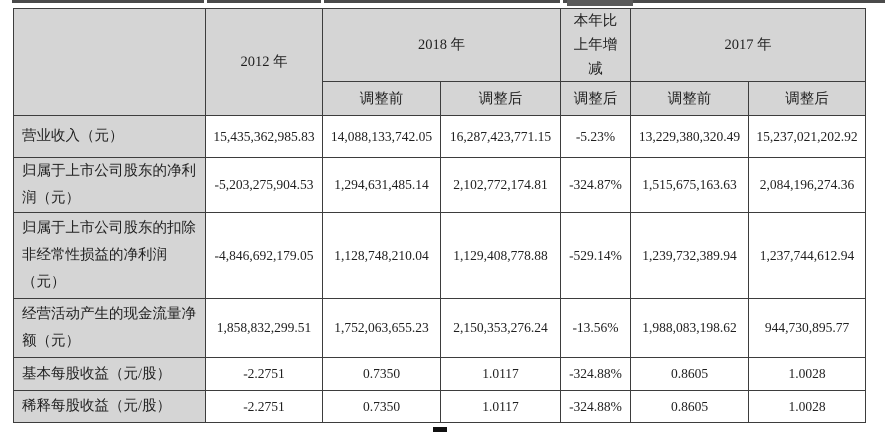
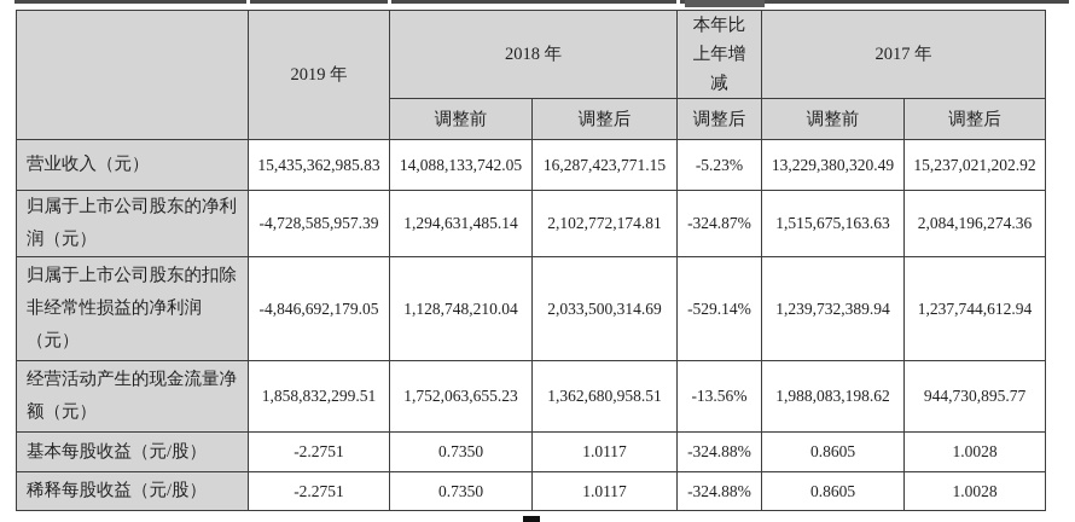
- 	2012 年	2018 年	本年比上年增减	2017 年
+ 	2019 年	2018 年	本年比上年增减	2017 年
  调整前	调整后	调整后	调整前	调整后
  营业收入（元）	15,435,362,985.83	14,088,133,742.05	16,287,423,771.15	-5.23%	13,229,380,320.49	15,237,021,202.92
- 归属于上市公司股东的净利润（元）	-5,203,275,904.53	1,294,631,485.14	2,102,772,174.81	-324.87%	1,515,675,163.63	2,084,196,274.36
+ 归属于上市公司股东的净利润（元）	-4,728,585,957.39	1,294,631,485.14	2,102,772,174.81	-324.87%	1,515,675,163.63	2,084,196,274.36
- 归属于上市公司股东的扣除非经常性损益的净利润（元）	-4,846,692,179.05	1,128,748,210.04	1,129,408,778.88	-529.14%	1,239,732,389.94	1,237,744,612.94
+ 归属于上市公司股东的扣除非经常性损益的净利润（元）	-4,846,692,179.05	1,128,748,210.04	2,033,500,314.69	-529.14%	1,239,732,389.94	1,237,744,612.94
- 经营活动产生的现金流量净额（元）	1,858,832,299.51	1,752,063,655.23	2,150,353,276.24	-13.56%	1,988,083,198.62	944,730,895.77
+ 经营活动产生的现金流量净额（元）	1,858,832,299.51	1,752,063,655.23	1,362,680,958.51	-13.56%	1,988,083,198.62	944,730,895.77
  基本每股收益（元/股）	-2.2751	0.7350	1.0117	-324.88%	0.8605	1.0028
  稀释每股收益（元/股）	-2.2751	0.7350	1.0117	-324.88%	0.8605	1.0028
